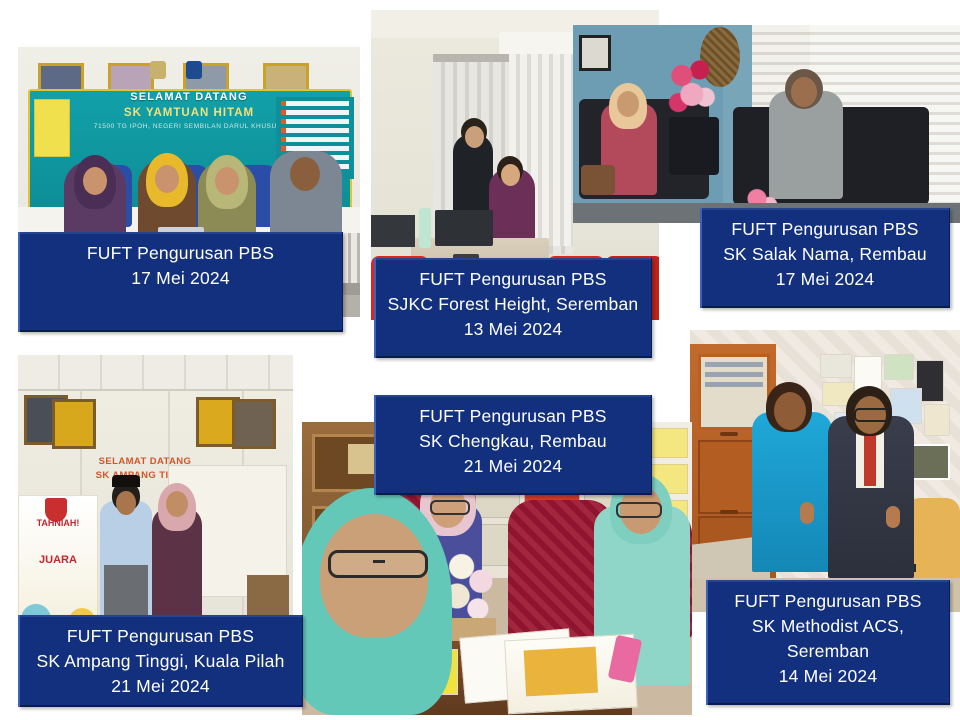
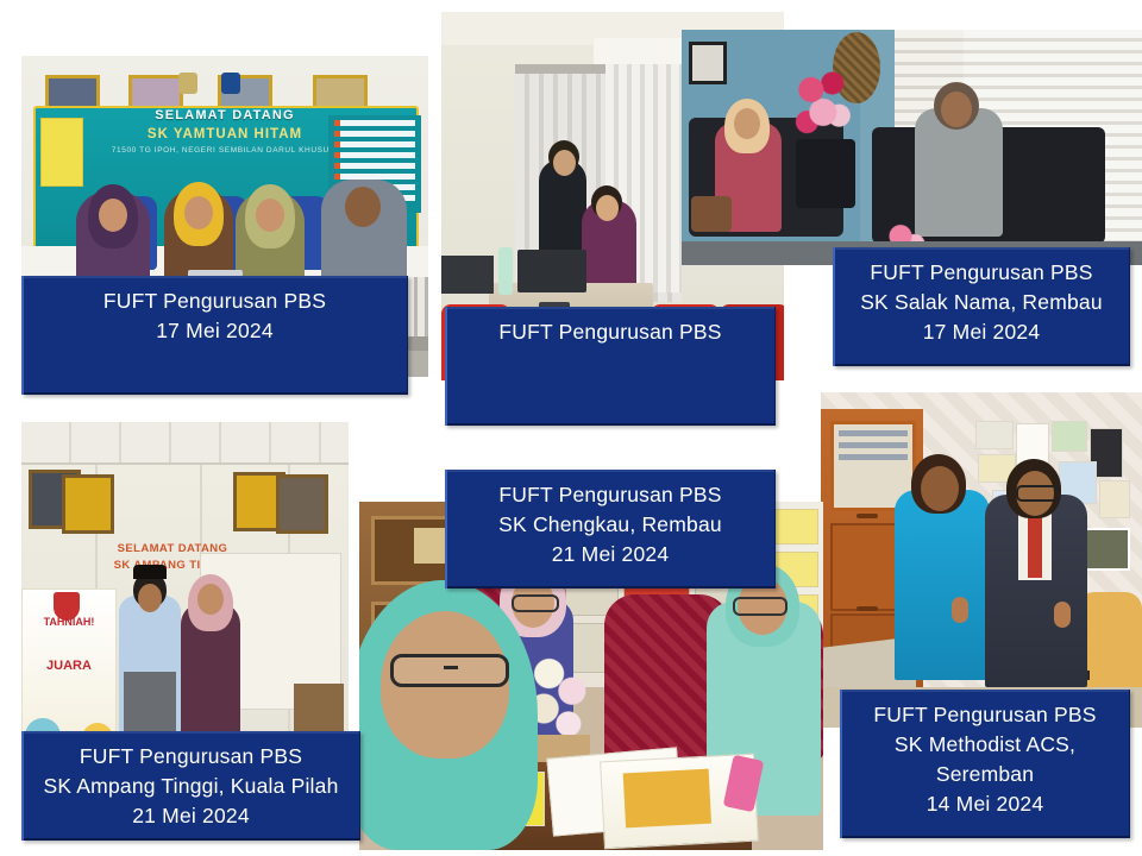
  SELAMAT DATANG
  SK YAMTUAN HITAM
  SELAMAT DATANG
  TAHNIAH!
  JUARA
  FUFT Pengurusan PBS
  17 Mei 2024
  FUFT Pengurusan PBS
- SJKC Forest Height, Seremban
- 13 Mei 2024
  FUFT Pengurusan PBS
  SK Salak Nama, Rembau
  17 Mei 2024
  FUFT Pengurusan PBS
  SK Ampang Tinggi, Kuala Pilah
  21 Mei 2024
  FUFT Pengurusan PBS
  SK Chengkau, Rembau
  21 Mei 2024
  FUFT Pengurusan PBS
  SK Methodist ACS,
  Seremban
  14 Mei 2024
